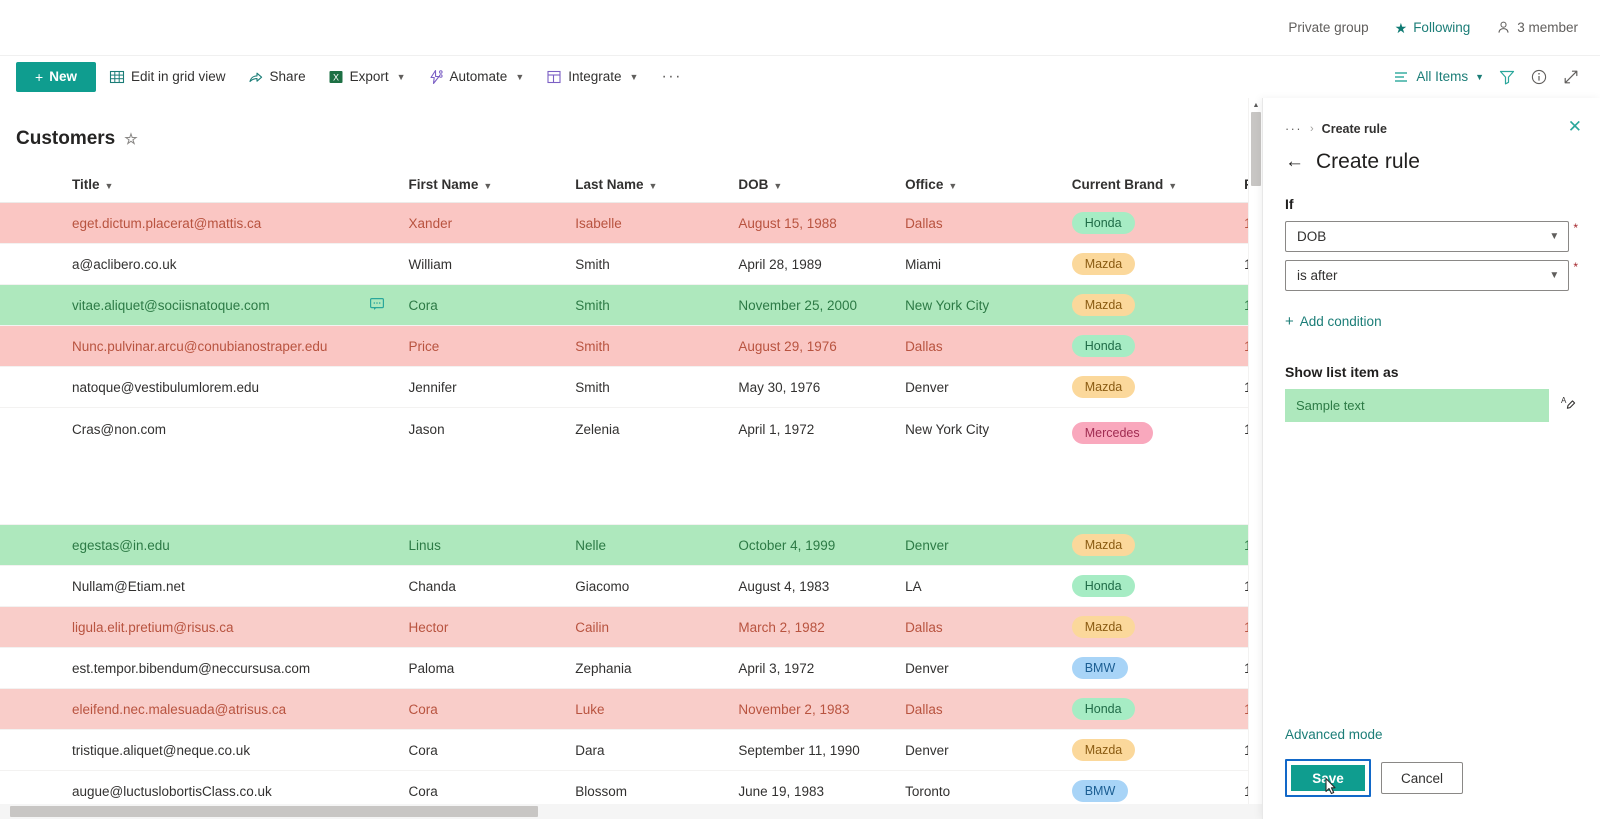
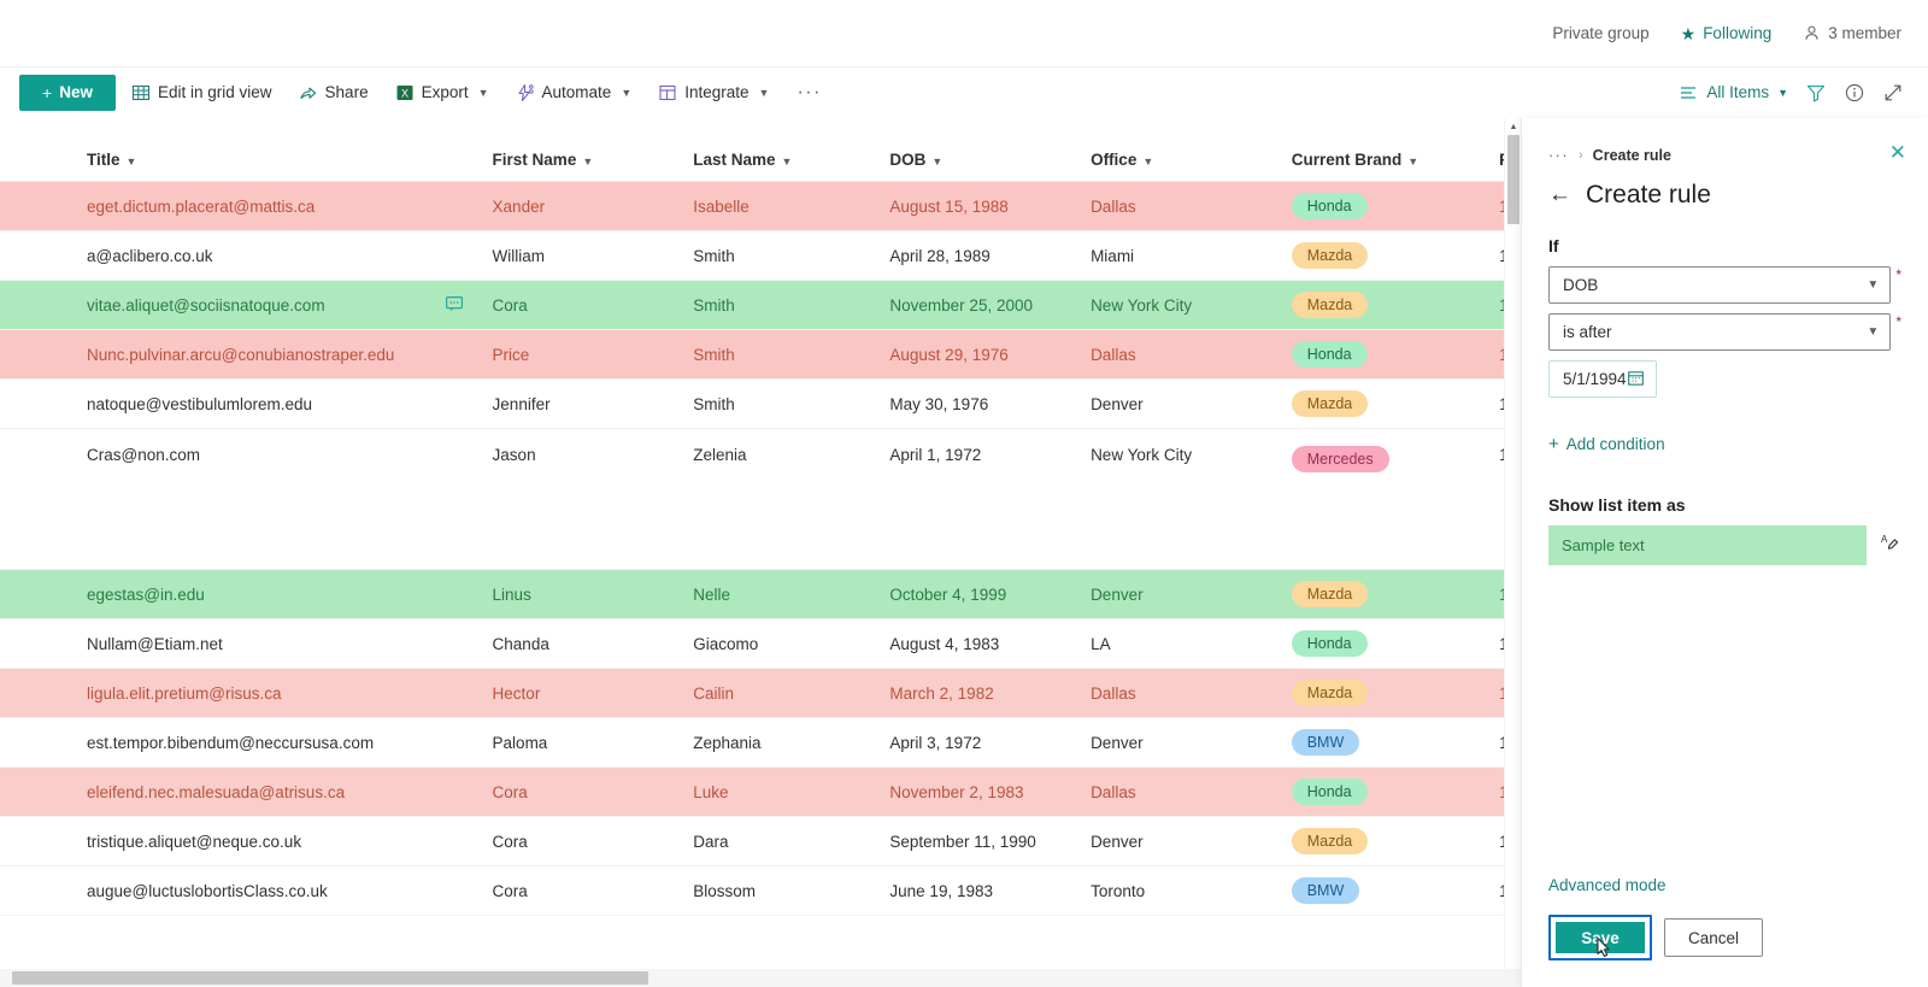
  Private group
  ★
  Following
  3 member
  +
  New
  Edit in grid view
  Share
  X
  Export
  ▼
  Automate
  ▼
  Integrate
  ▼
  ···
  All Items
  ▼
- Customers
- ☆
  Title ▼	First Name ▼	Last Name ▼	DOB ▼	Office ▼	Current Brand ▼
  eget.dictum.placerat@mattis.ca	Xander	Isabelle	August 15, 1988	Dallas	Honda
  a@aclibero.co.uk	William	Smith	April 28, 1989	Miami	Mazda
  vitae.aliquet@sociisnatoque.com	Cora	Smith	November 25, 2000	New York City	Mazda
  Nunc.pulvinar.arcu@conubianostraper.edu	Price	Smith	August 29, 1976	Dallas	Honda
  natoque@vestibulumlorem.edu	Jennifer	Smith	May 30, 1976	Denver	Mazda
  Cras@non.com	Jason	Zelenia	April 1, 1972	New York City	Mercedes
  egestas@in.edu	Linus	Nelle	October 4, 1999	Denver	Mazda
  Nullam@Etiam.net	Chanda	Giacomo	August 4, 1983	LA	Honda
  ligula.elit.pretium@risus.ca	Hector	Cailin	March 2, 1982	Dallas	Mazda
  est.tempor.bibendum@neccursusa.com	Paloma	Zephania	April 3, 1972	Denver	BMW
  eleifend.nec.malesuada@atrisus.ca	Cora	Luke	November 2, 1983	Dallas	Honda
  tristique.aliquet@neque.co.uk	Cora	Dara	September 11, 1990	Denver	Mazda
  augue@luctuslobortisClass.co.uk	Cora	Blossom	June 19, 1983	Toronto	BMW
  ···
  ›
  Create rule
  ✕
  ←
  Create rule
  If
  DOB
  ▼
  *
  is after
  ▼
  *
+ 5/1/1994
  +
  Add condition
  Show list item as
  Sample text
  A
  Advanced mode
  Save
  Cancel
